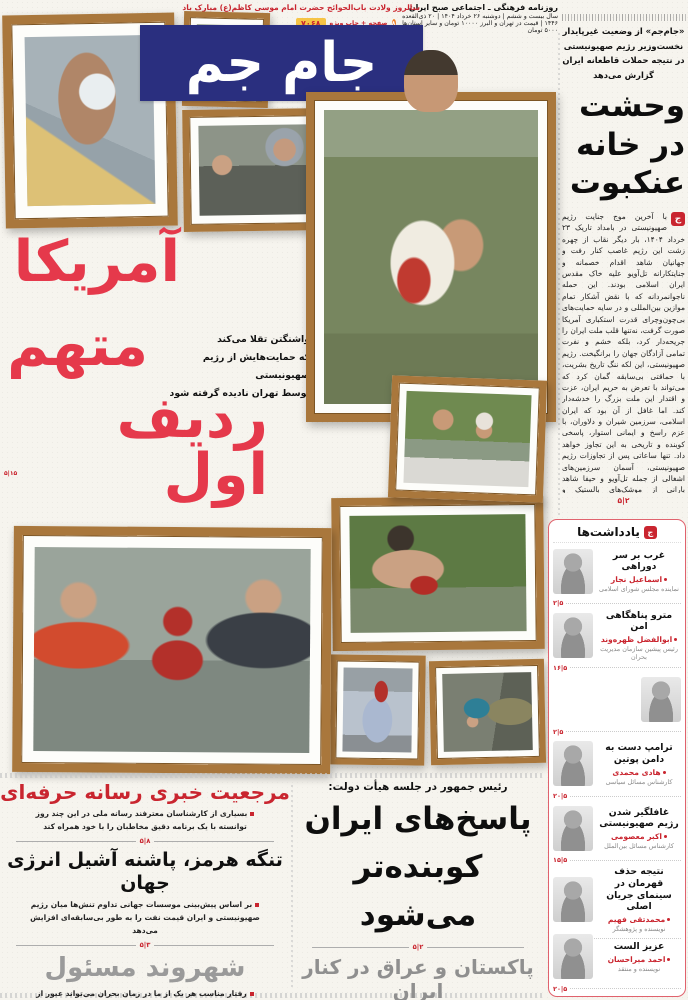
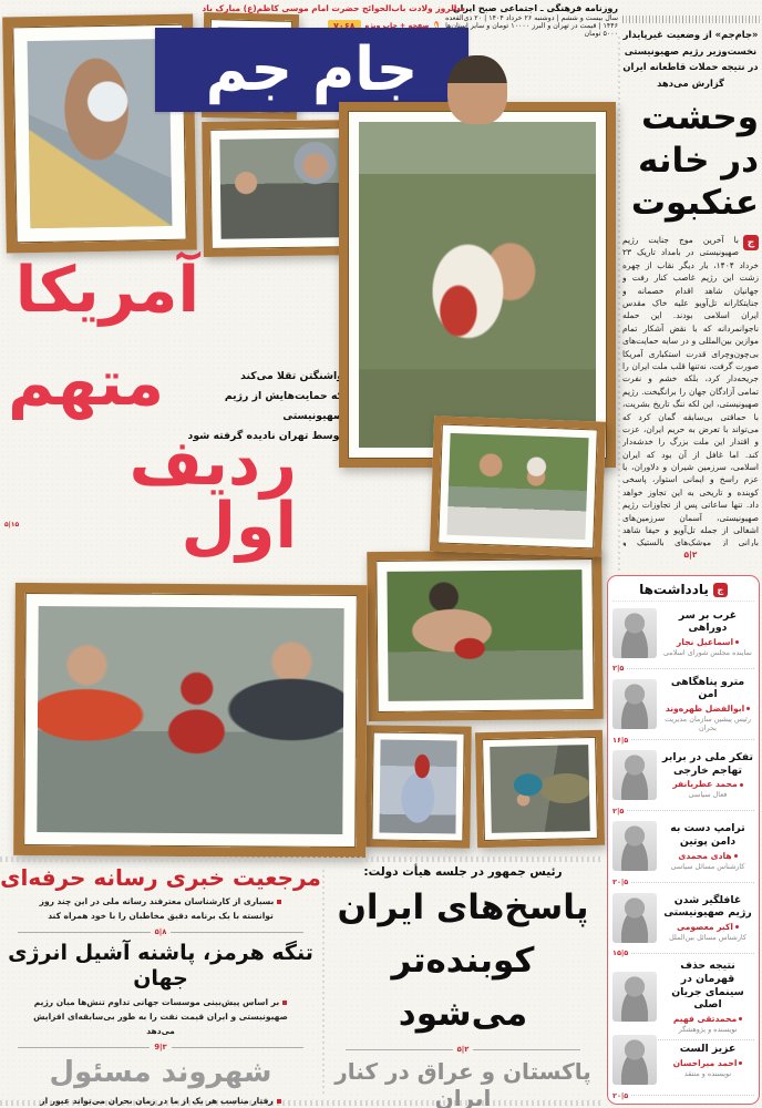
  روزنامه فرهنگی ـ اجتماعی صبح ایران
  سالروز ولادت باب‌الحوائج حضرت امام موسی کاظم(ع) مبارک باد
  ۷۰۶۸
  جام جم
  «جام‌جم» از وضعیت غیرپایدار نخست‌وزیر رژیم صهیونیستی در نتیجه حملات قاطعانه ایران گزارش می‌دهد
  وحشت
  در خانه
  عنکبوت
  ج
  ۲|۵
  آمریکا
  متهم
  ردیف اول
  اشنگتن تقلا می‌کند
  ه حمایت‌هایش از رژیمهیونیستی
  وسط تهران نادیده گرفته شود
  ج
  یادداشت‌ها
  غرب بر سر دوراهی
  اسماعیل نجار
  نماینده مجلس شورای اسلامی
  ۲|۵
  مترو پناهگاهی امن
  ابوالفضل ظهره‌وند
  رئیس پیشین سازمان مدیریت بحران
  ۱۶|۵
+ تفکر ملی در برابر تهاجم خارجی
+ محمد عطریانفر
+ فعال سیاسی
  ۲|۵
  ترامپ دست به دامن پوتین
  هادی محمدی
  کارشناس مسائل سیاسی
  ۲۰|۵
  غافلگیر شدن رژیم صهیونیستی
  اکبر معصومی
  کارشناس مسائل بین‌الملل
  ۱۵|۵
  نتیجه حذف قهرمان در سینمای جریان اصلی
  محمدتقی فهیم
  نویسنده و پژوهشگر
  عزیز الست
  احمد میراحسان
  نویسنده و منتقد
  ۲۰|۵
  مرجعیت خبری رسانه حرفه‌ای
  بسیاری از کارشناسان معترفند رسانه ملی در این چند روز توانسته با یک برنامه دقیق مخاطبان را با خود همراه کند
  ۸|۵
  تنگه هرمز، پاشنه آشیل انرژی جهان
  بر اساس پیش‌بینی موسسات جهانی تداوم تنش‌ها میان رژیم صهیونیستی و ایران قیمت نفت را به طور بی‌سابقه‌ای افزایش می‌دهد
- ۳|۵
+ ۳|9
  شهروند مسئول
  رفتار مناسب هر یک از ما در زمان بحران می‌تواند عبور از
  رئیس جمهور در جلسه هیأت دولت:
  پاسخ‌های ایران
  کوبنده‌تر می‌شود
  ۲|۵
  پاکستان و عراق در کنار ایران
